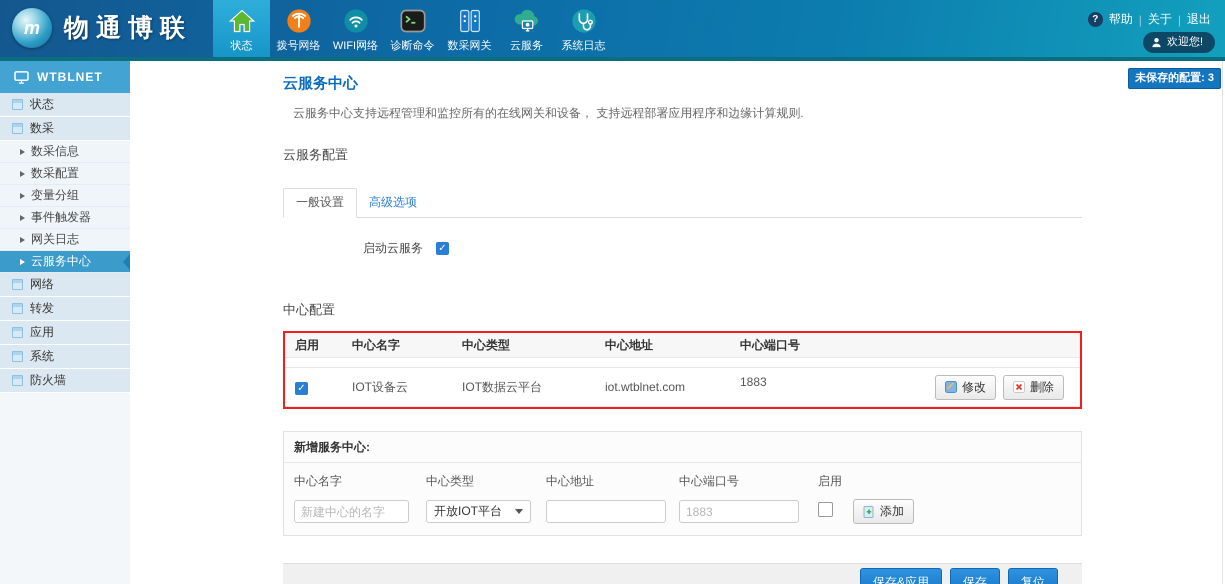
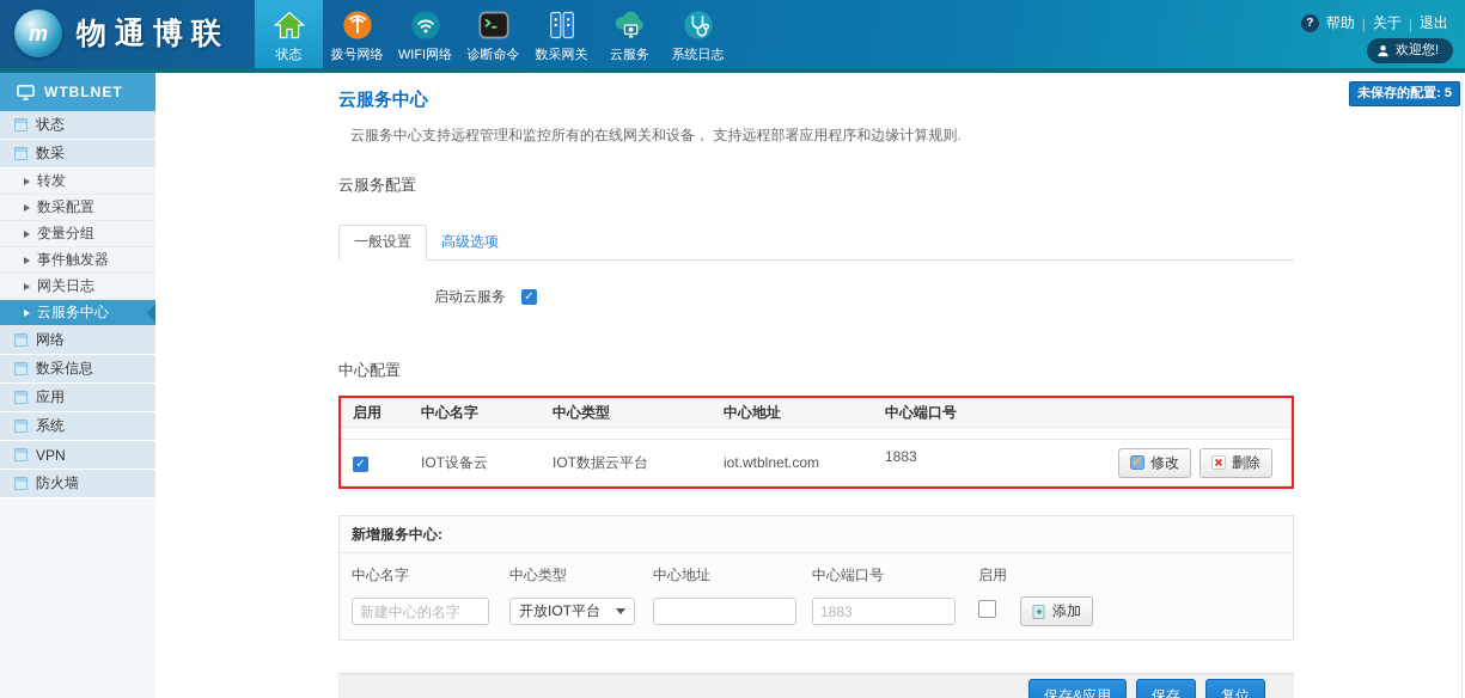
  m
  物通博联
  状态
  拨号网络
  WIFI网络
  诊断命令
  数采网关
  云服务
  系统日志
  ?
  帮助
  |
  关于
  |
  退出
  欢迎您!
  WTBLNET
  状态
  数采
- 数采信息
+ 转发
  数采配置
  变量分组
  事件触发器
  网关日志
  云服务中心
  网络
- 转发
+ 数采信息
  应用
  系统
+ VPN
  防火墙
- 未保存的配置: 3
+ 未保存的配置: 5
  云服务中心
  云服务中心支持远程管理和监控所有的在线网关和设备， 支持远程部署应用程序和边缘计算规则.
  云服务配置
  一般设置
  高级选项
  启动云服务
  ✓
  中心配置
  启用
  中心名字
  中心类型
  中心地址
  中心端口号
  ✓
  IOT设备云
  IOT数据云平台
  iot.wtblnet.com
  1883
  修改
  删除
  新增服务中心:
  中心名字
  中心类型
  中心地址
  中心端口号
  启用
  新建中心的名字
  开放IOT平台
  1883
  添加
  保存&应用
  保存
  复位
